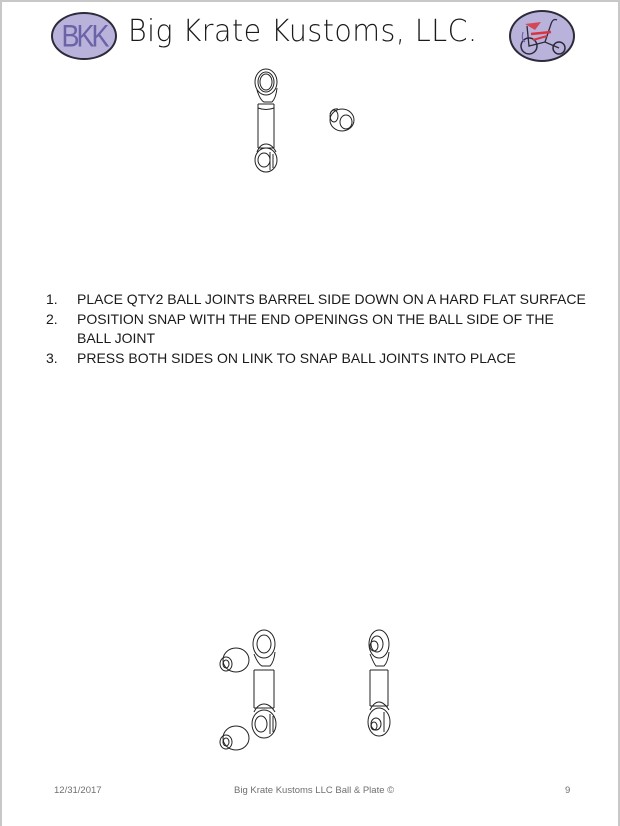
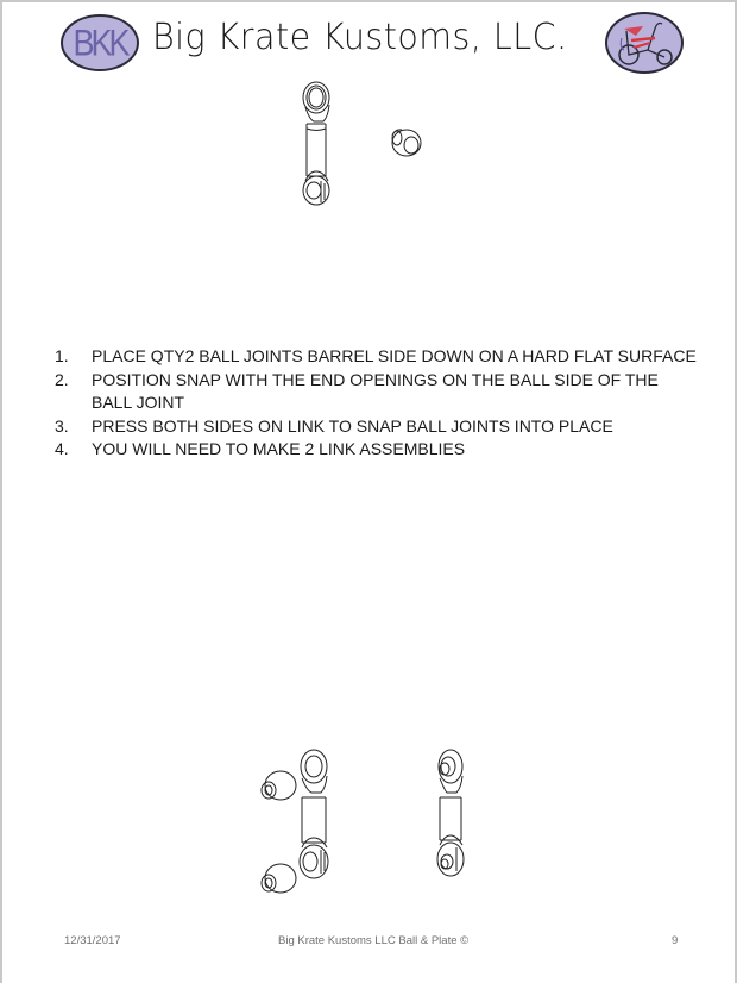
  BKK
  Big Krate Kustoms, LLC.
  1.
  PLACE QTY2 BALL JOINTS BARREL SIDE DOWN ON A HARD FLAT SURFACE
  2.
  POSITION SNAP WITH THE END OPENINGS ON THE BALL SIDE OF THE BALL JOINT
  3.
  PRESS BOTH SIDES ON LINK TO SNAP BALL JOINTS INTO PLACE
+ 4.
+ YOU WILL NEED TO MAKE 2 LINK ASSEMBLIES
  12/31/2017
  Big Krate Kustoms LLC Ball & Plate ©
  9
